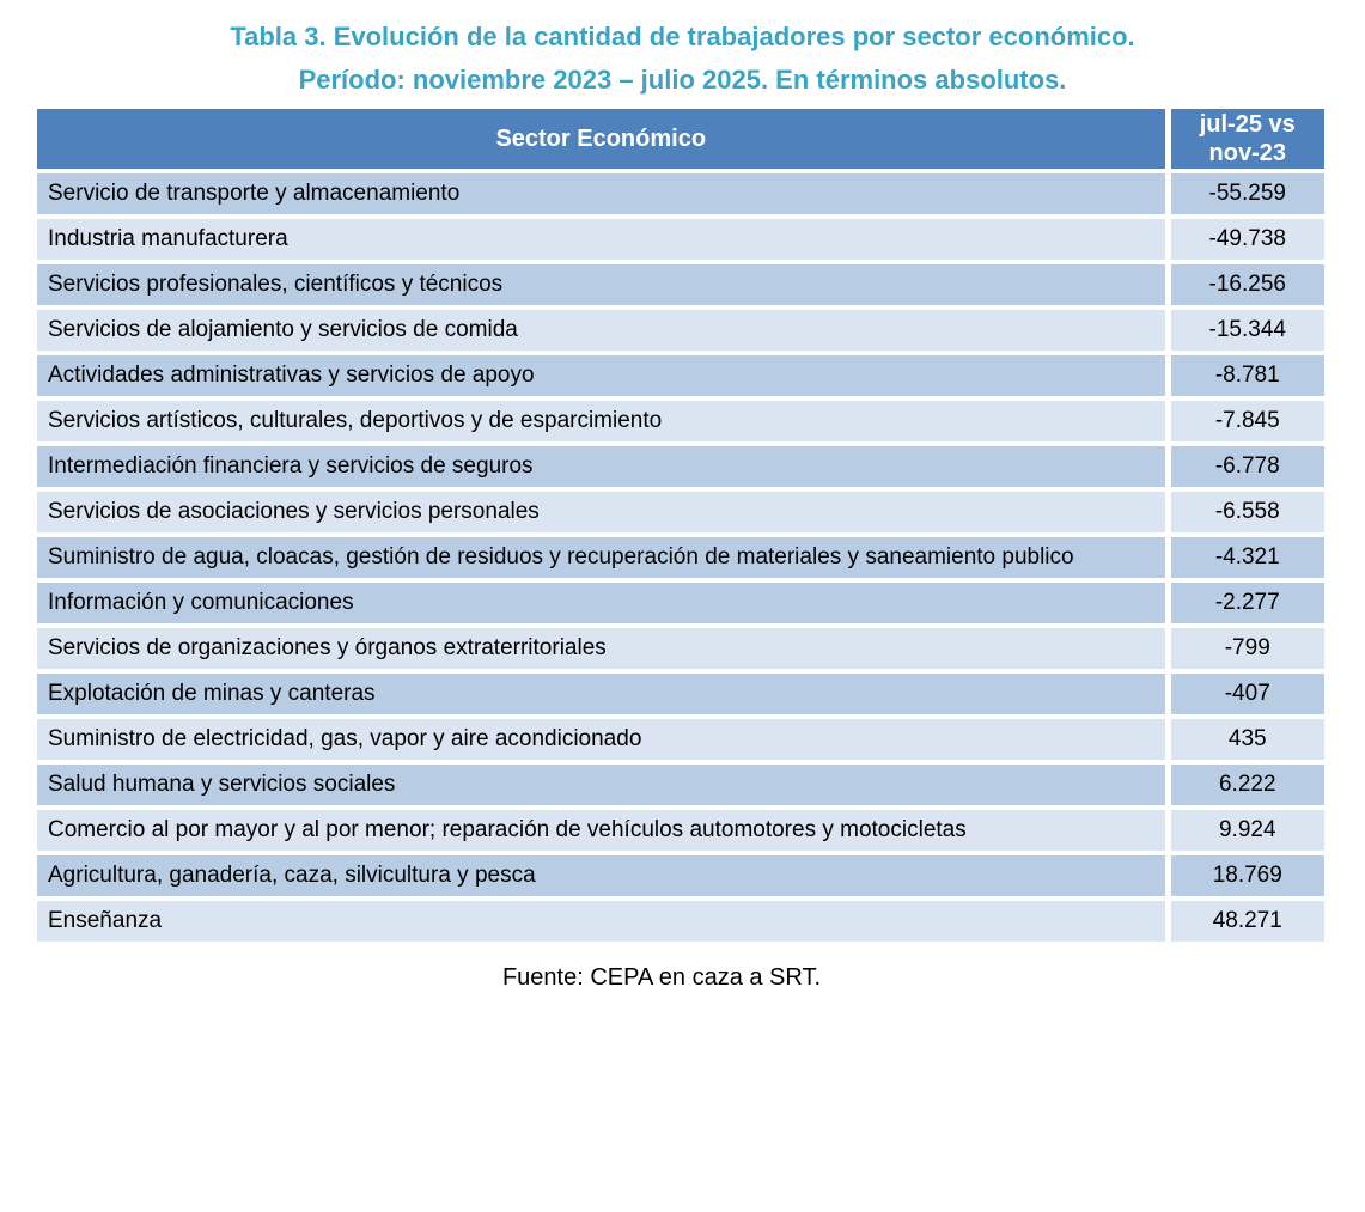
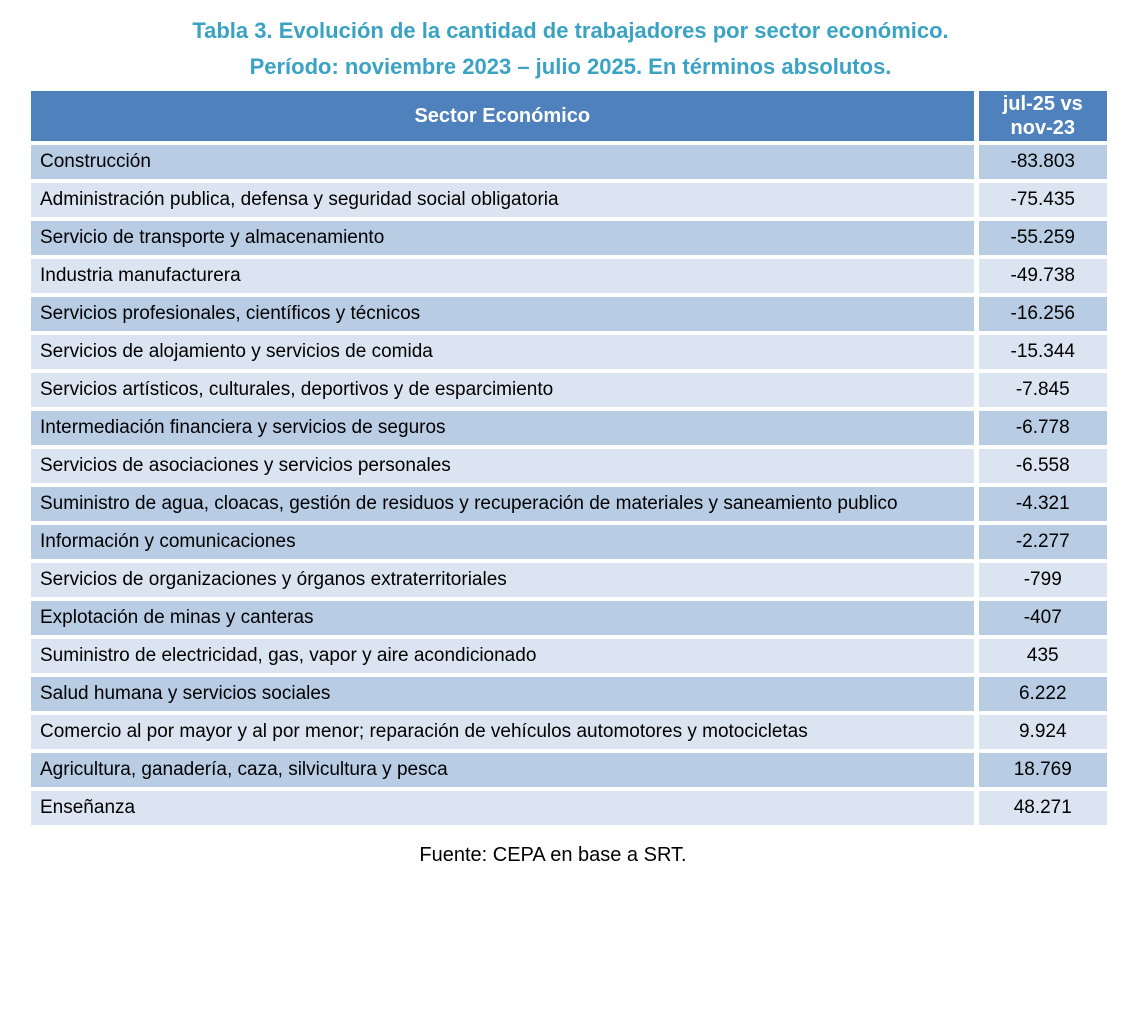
  Tabla 3. Evolución de la cantidad de trabajadores por sector económico.
  Período: noviembre 2023 – julio 2025. En términos absolutos.
  Sector Económico	jul-25 vs nov-23
+ Construcción	-83.803
+ Administración publica, defensa y seguridad social obligatoria	-75.435
  Servicio de transporte y almacenamiento	-55.259
  Industria manufacturera	-49.738
  Servicios profesionales, científicos y técnicos	-16.256
  Servicios de alojamiento y servicios de comida	-15.344
- Actividades administrativas y servicios de apoyo	-8.781
  Servicios artísticos, culturales, deportivos y de esparcimiento	-7.845
  Intermediación financiera y servicios de seguros	-6.778
  Servicios de asociaciones y servicios personales	-6.558
  Suministro de agua, cloacas, gestión de residuos y recuperación de materiales y saneamiento publico	-4.321
  Información y comunicaciones	-2.277
  Servicios de organizaciones y órganos extraterritoriales	-799
  Explotación de minas y canteras	-407
  Suministro de electricidad, gas, vapor y aire acondicionado	435
  Salud humana y servicios sociales	6.222
  Comercio al por mayor y al por menor; reparación de vehículos automotores y motocicletas	9.924
  Agricultura, ganadería, caza, silvicultura y pesca	18.769
  Enseñanza	48.271
- Fuente: CEPA en caza a SRT.
+ Fuente: CEPA en base a SRT.
